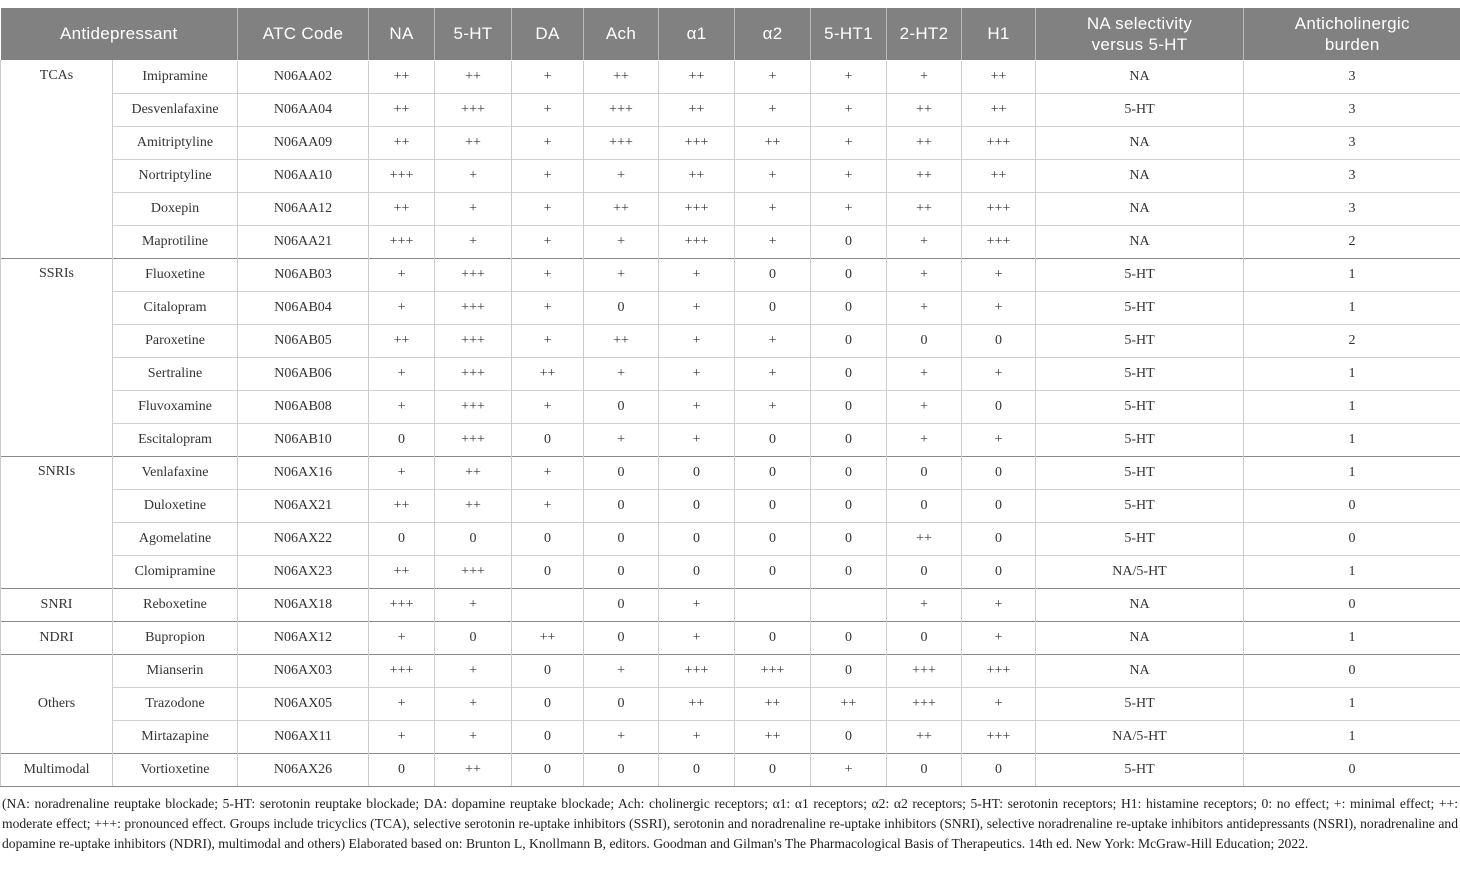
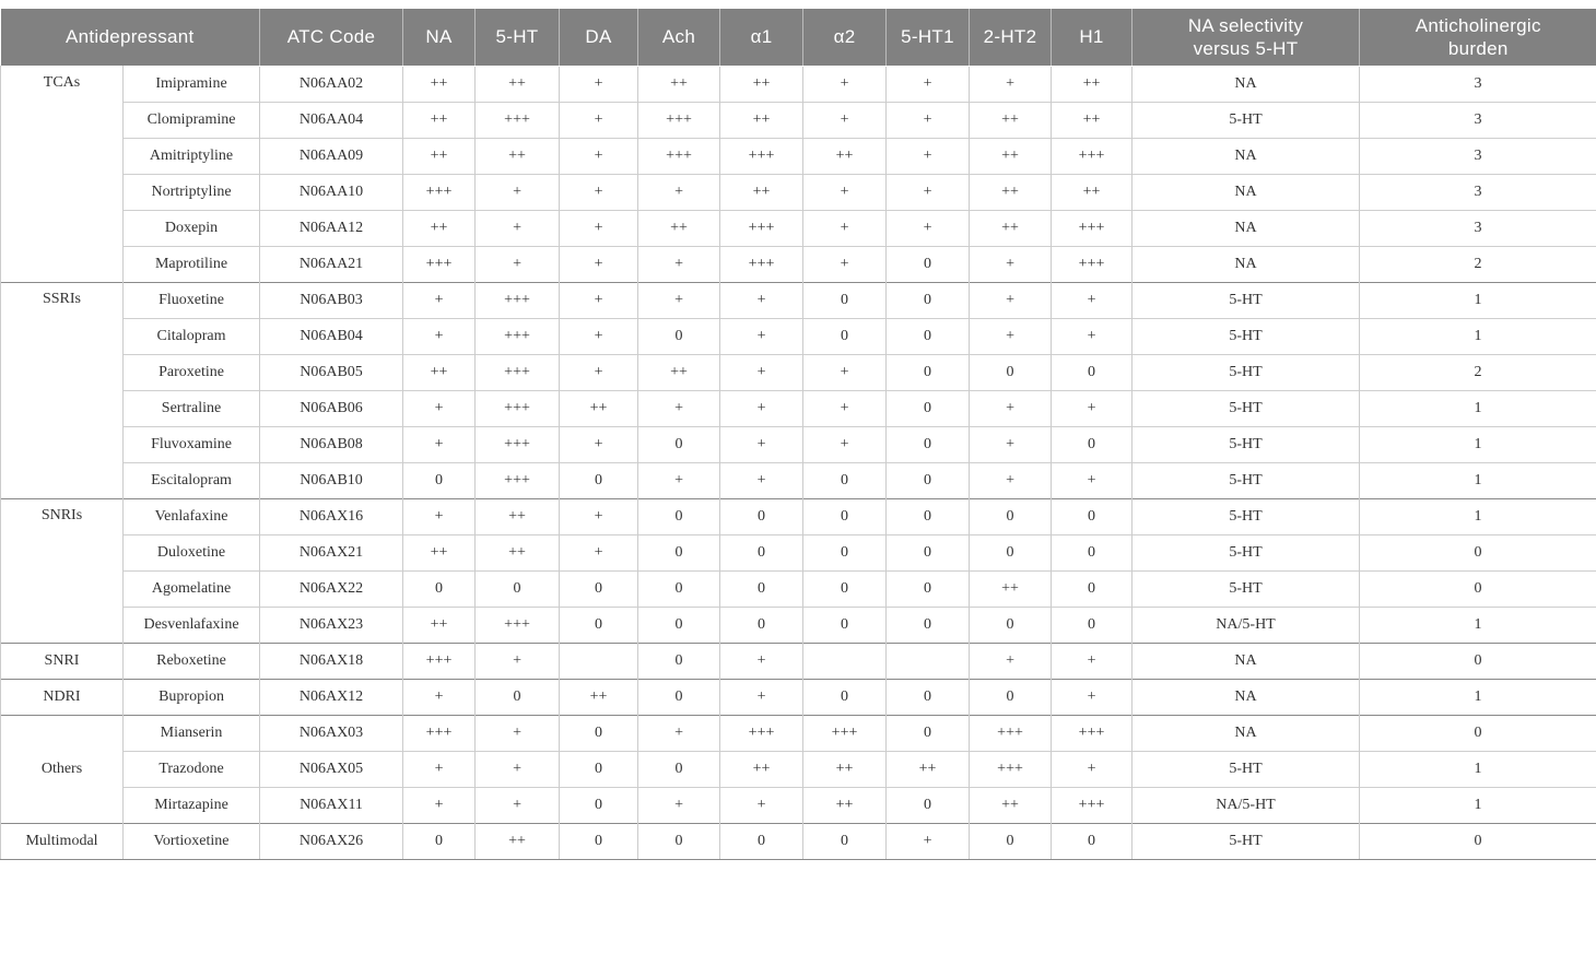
  Antidepressant	ATC Code	NA	5-HT	DA	Ach	α1	α2	5-HT1	2-HT2	H1	NA selectivity versus 5-HT	Anticholinergic burden
  TCAs	Imipramine	N06AA02	++	++	+	++	++	+	+	+	++	NA	3
- Desvenlafaxine	N06AA04	++	+++	+	+++	++	+	+	++	++	5-HT	3
+ Clomipramine	N06AA04	++	+++	+	+++	++	+	+	++	++	5-HT	3
  Amitriptyline	N06AA09	++	++	+	+++	+++	++	+	++	+++	NA	3
  Nortriptyline	N06AA10	+++	+	+	+	++	+	+	++	++	NA	3
  Doxepin	N06AA12	++	+	+	++	+++	+	+	++	+++	NA	3
  Maprotiline	N06AA21	+++	+	+	+	+++	+	0	+	+++	NA	2
  SSRIs	Fluoxetine	N06AB03	+	+++	+	+	+	0	0	+	+	5-HT	1
  Citalopram	N06AB04	+	+++	+	0	+	0	0	+	+	5-HT	1
  Paroxetine	N06AB05	++	+++	+	++	+	+	0	0	0	5-HT	2
  Sertraline	N06AB06	+	+++	++	+	+	+	0	+	+	5-HT	1
  Fluvoxamine	N06AB08	+	+++	+	0	+	+	0	+	0	5-HT	1
  Escitalopram	N06AB10	0	+++	0	+	+	0	0	+	+	5-HT	1
  SNRIs	Venlafaxine	N06AX16	+	++	+	0	0	0	0	0	0	5-HT	1
  Duloxetine	N06AX21	++	++	+	0	0	0	0	0	0	5-HT	0
  Agomelatine	N06AX22	0	0	0	0	0	0	0	++	0	5-HT	0
- Clomipramine	N06AX23	++	+++	0	0	0	0	0	0	0	NA/5-HT	1
+ Desvenlafaxine	N06AX23	++	+++	0	0	0	0	0	0	0	NA/5-HT	1
  SNRI	Reboxetine	N06AX18	+++	+		0	+			+	+	NA	0
  NDRI	Bupropion	N06AX12	+	0	++	0	+	0	0	0	+	NA	1
  Others	Mianserin	N06AX03	+++	+	0	+	+++	+++	0	+++	+++	NA	0
  Trazodone	N06AX05	+	+	0	0	++	++	++	+++	+	5-HT	1
  Mirtazapine	N06AX11	+	+	0	+	+	++	0	++	+++	NA/5-HT	1
  Multimodal	Vortioxetine	N06AX26	0	++	0	0	0	0	+	0	0	5-HT	0
- (NA: noradrenaline reuptake blockade; 5-HT: serotonin reuptake blockade; DA: dopamine reuptake blockade; Ach: cholinergic receptors; α1: α1 receptors; α2: α2 receptors; 5-HT: serotonin receptors; H1: histamine receptors; 0: no effect; +: minimal effect; ++: moderate effect; +++: pronounced effect. Groups include tricyclics (TCA), selective serotonin re-uptake inhibitors (SSRI), serotonin and noradrenaline re-uptake inhibitors (SNRI), selective noradrenaline re-uptake inhibitors antidepressants (NSRI), noradrenaline and dopamine re-uptake inhibitors (NDRI), multimodal and others) Elaborated based on: Brunton L, Knollmann B, editors. Goodman and Gilman's The Pharmacological Basis of Therapeutics. 14th ed. New York: McGraw-Hill Education; 2022.
